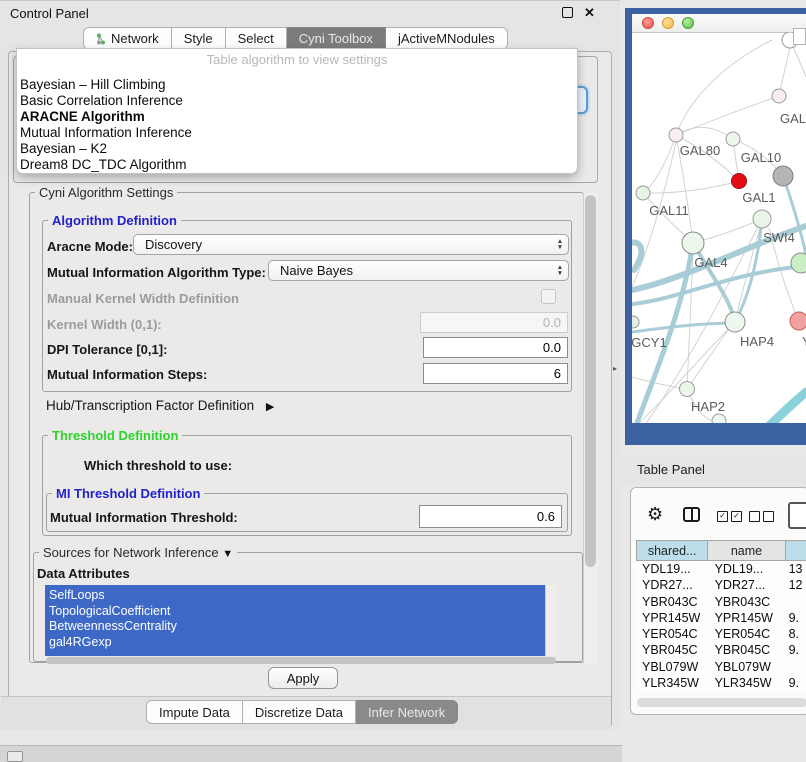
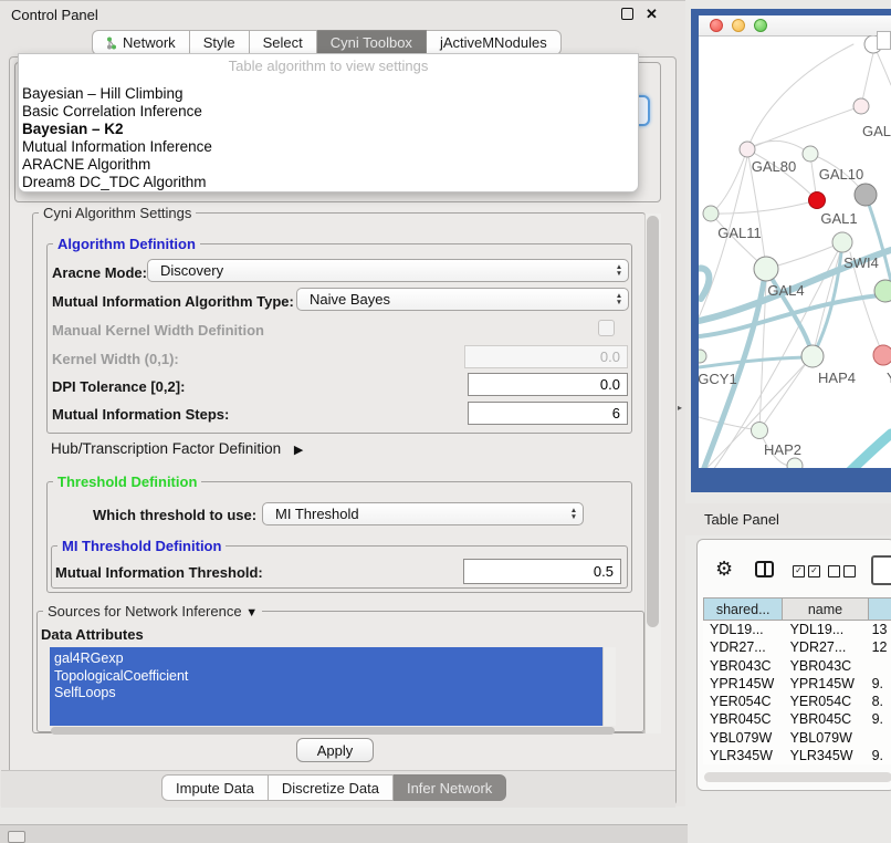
  Control Panel
  ✕
  Network
  Style
  Select
  Cyni Toolbox
  jActiveMNodules
  Table algorithm to view settings
  Bayesian – Hill Climbing
  Basic Correlation Inference
- ARACNE Algorithm
+ Bayesian – K2
  Mutual Information Inference
- Bayesian – K2
+ ARACNE Algorithm
  Dream8 DC_TDC Algorithm
  Cyni Algorithm Settings
  Algorithm Definition
  Aracne Mode:
  Discovery
  Mutual Information Algorithm Type:
  Naive Bayes
  Manual Kernel Width Definition
  Kernel Width (0,1):
  0.0
- DPI Tolerance [0,1]:
+ DPI Tolerance [0,2]:
  0.0
  Mutual Information Steps:
  6
  Hub/Transcription Factor Definition ▶
  Threshold Definition
  Which threshold to use:
+ MI Threshold
  MI Threshold Definition
  Mutual Information Threshold:
- 0.6
+ 0.5
  Sources for Network Inference ▼
  Data Attributes
- SelfLoops
+ gal4RGexp
  TopologicalCoefficient
- BetweennessCentrality
- gal4RGexp
+ SelfLoops
  Apply
  Impute Data
  Discretize Data
  Infer Network
  GAL
  GAL80
  GAL10
  GAL1
  GAL11
  SWI4
  GAL4
  GCY1
  HAP4
  HAP2
  ▸
  Table Panel
  ⚙
  ✓
  ✓
  shared...
  name
  YDL19...
  YDL19...
  13
  YDR27...
  YDR27...
  12
  YBR043C
  YBR043C
  YPR145W
  YPR145W
  9.
  YER054C
  YER054C
  8.
  YBR045C
  YBR045C
  9.
  YBL079W
  YBL079W
  YLR345W
  YLR345W
  9.
